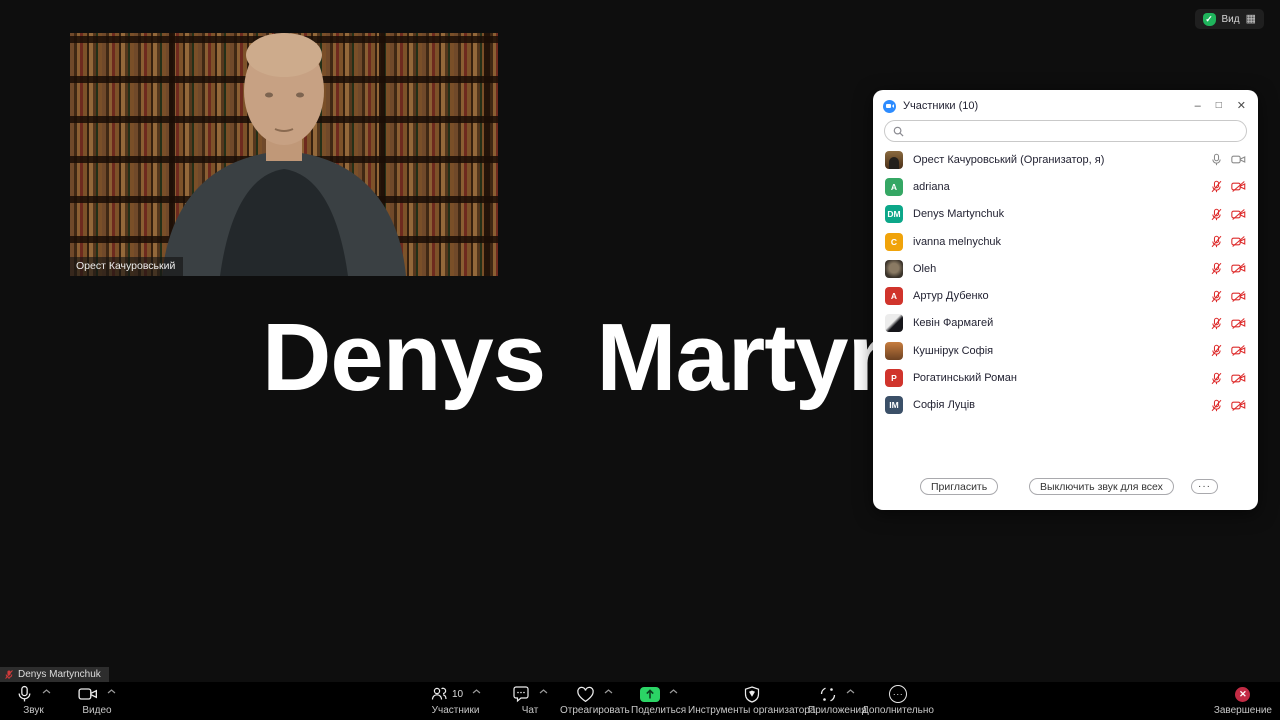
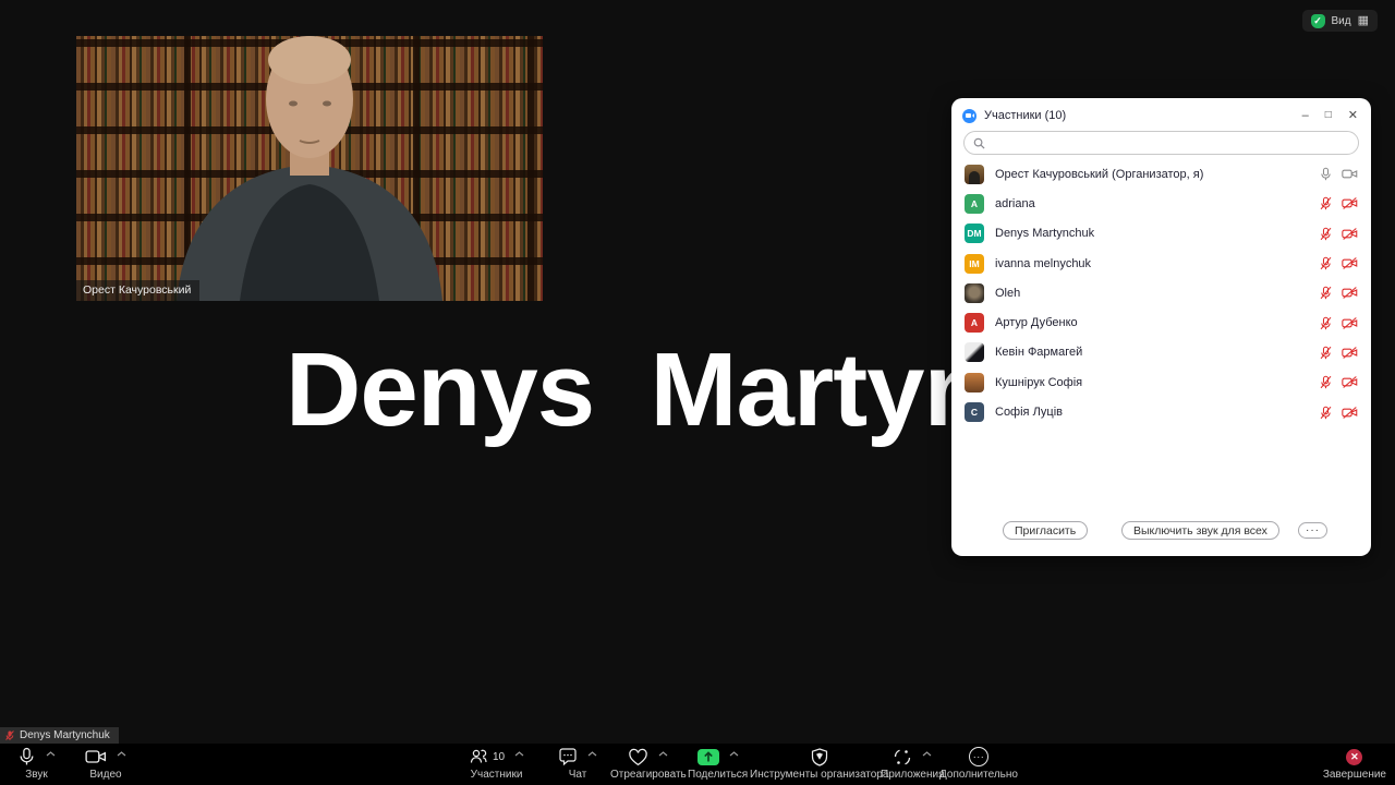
  ✓
  Вид
  ▦
  Орест Качуровський
  Участники (10)
  –
  □
  ✕
  Орест Качуровський (Организатор, я)
  A
  adriana
  DM
  Denys Martynchuk
- С
+ IM
  ivanna melnychuk
  Oleh
  A
  Артур Дубенко
  Кевін Фармагей
  Кушнірук Софія
- Р
- Рогатинський Роман
- IM
+ С
  Софія Луців
  Пригласить
  Выключить звук для всех
  ···
  Denys Martynchuk
  Звук
  Видео
  10
  Участники
  Чат
  Отреагировать
  Поделиться
  Инструменты организатора
  Приложения
  ···
  Дополнительно
  ✕
  Завершение
